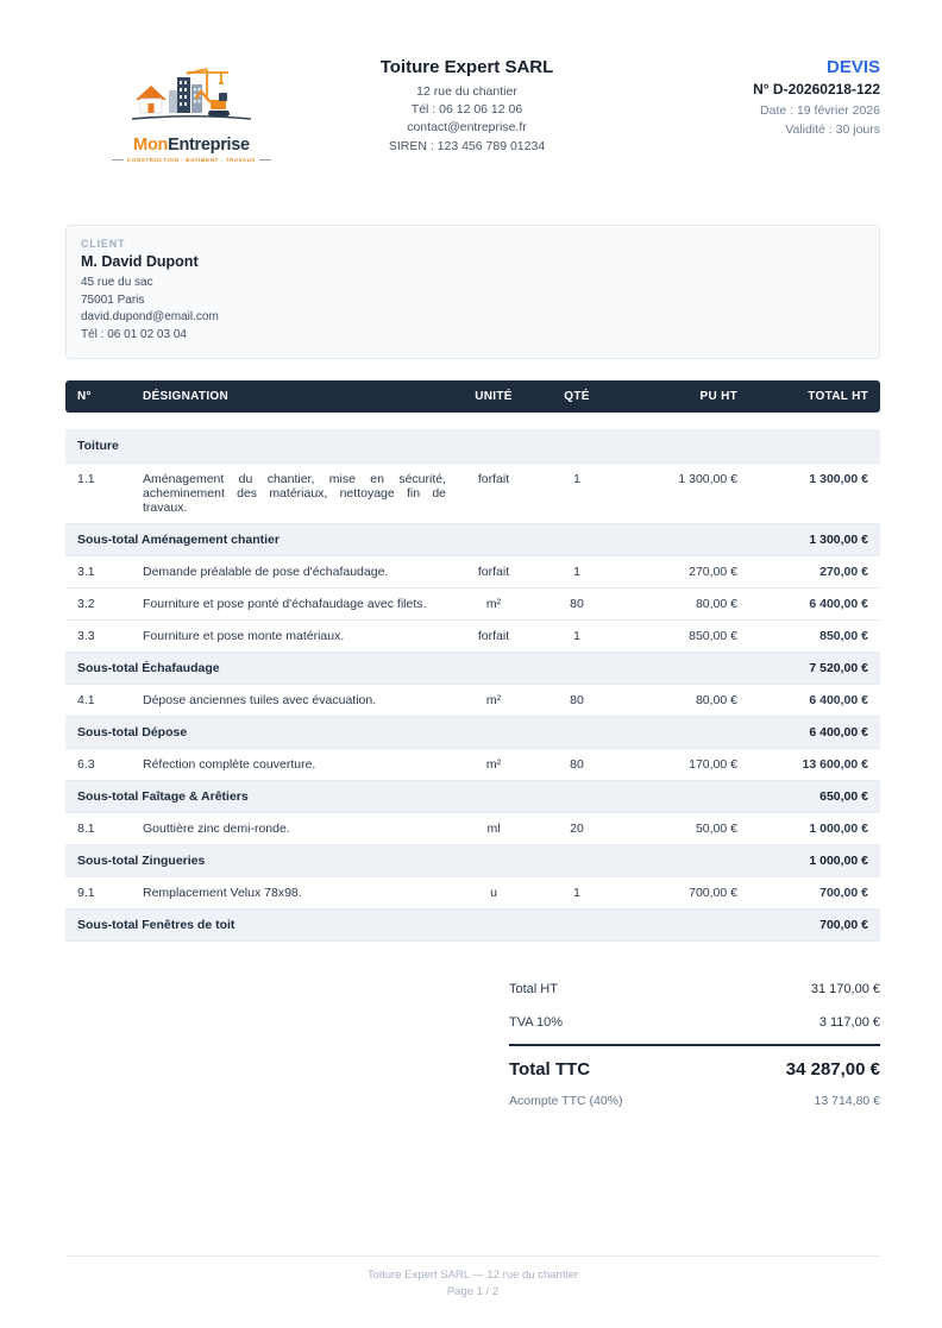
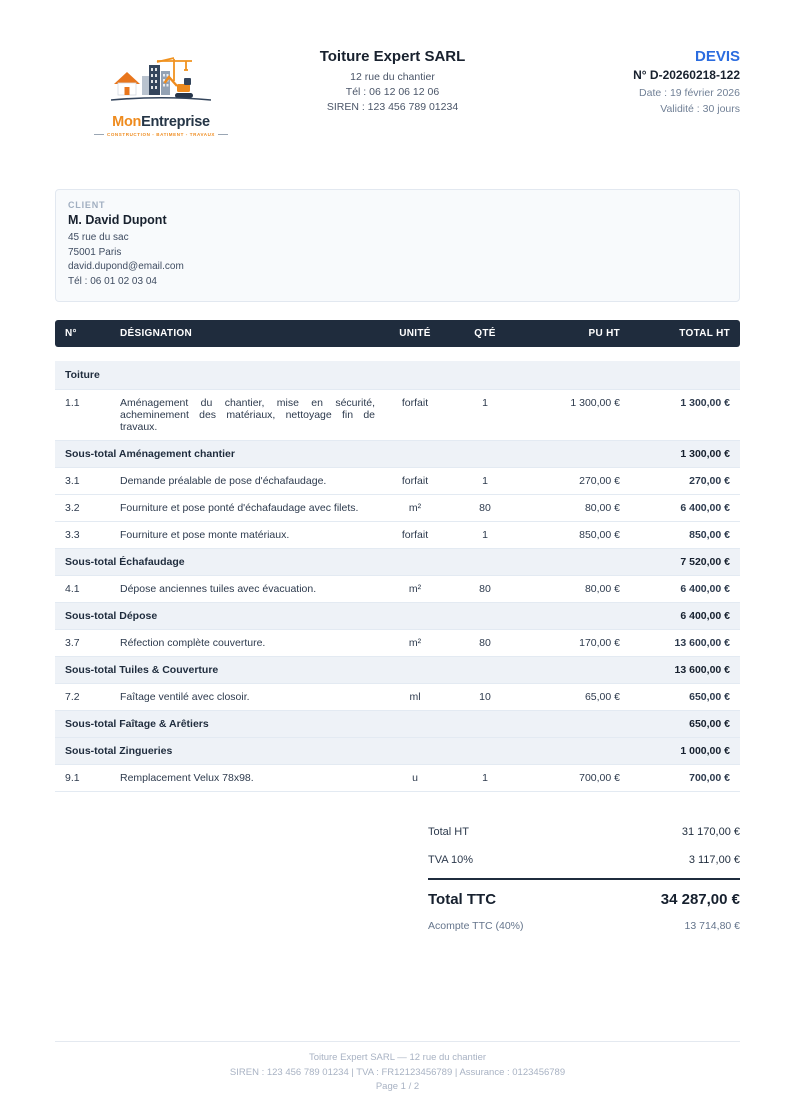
  MonEntreprise
  Toiture Expert SARL
  12 rue du chantier
  Tél : 06 12 06 12 06
- contact@entreprise.fr
  SIREN : 123 456 789 01234
  DEVIS
  N° D-20260218-122
  Date : 19 février 2026
  Validité : 30 jours
  CLIENT
  M. David Dupont
  45 rue du sac
  75001 Paris
  david.dupond@email.com
  Tél : 06 01 02 03 04
  N°	DÉSIGNATION	UNITÉ	QTÉ	PU HT	TOTAL HT
  Toiture
  1.1	Aménagement du chantier, mise en sécurité, acheminement des matériaux, nettoyage fin de travaux.	forfait	1	1 300,00 €	1 300,00 €
  Sous-total Aménagement chantier	1 300,00 €
  3.1	Demande préalable de pose d'échafaudage.	forfait	1	270,00 €	270,00 €
  3.2	Fourniture et pose ponté d'échafaudage avec filets.	m²	80	80,00 €	6 400,00 €
  3.3	Fourniture et pose monte matériaux.	forfait	1	850,00 €	850,00 €
  Sous-total Échafaudage	7 520,00 €
  4.1	Dépose anciennes tuiles avec évacuation.	m²	80	80,00 €	6 400,00 €
  Sous-total Dépose	6 400,00 €
- 6.3	Réfection complète couverture.	m²	80	170,00 €	13 600,00 €
+ 3.7	Réfection complète couverture.	m²	80	170,00 €	13 600,00 €
+ Sous-total Tuiles & Couverture	13 600,00 €
+ 7.2	Faîtage ventilé avec closoir.	ml	10	65,00 €	650,00 €
  Sous-total Faîtage & Arêtiers	650,00 €
- 8.1	Gouttière zinc demi-ronde.	ml	20	50,00 €	1 000,00 €
  Sous-total Zingueries	1 000,00 €
  9.1	Remplacement Velux 78x98.	u	1	700,00 €	700,00 €
- Sous-total Fenêtres de toit	700,00 €
  Total HT
  31 170,00 €
  TVA 10%
  3 117,00 €
  Total TTC
  34 287,00 €
  Acompte TTC (40%)
  13 714,80 €
  Toiture Expert SARL — 12 rue du chantier
+ SIREN : 123 456 789 01234 | TVA : FR12123456789 | Assurance : 0123456789
  Page 1 / 2
